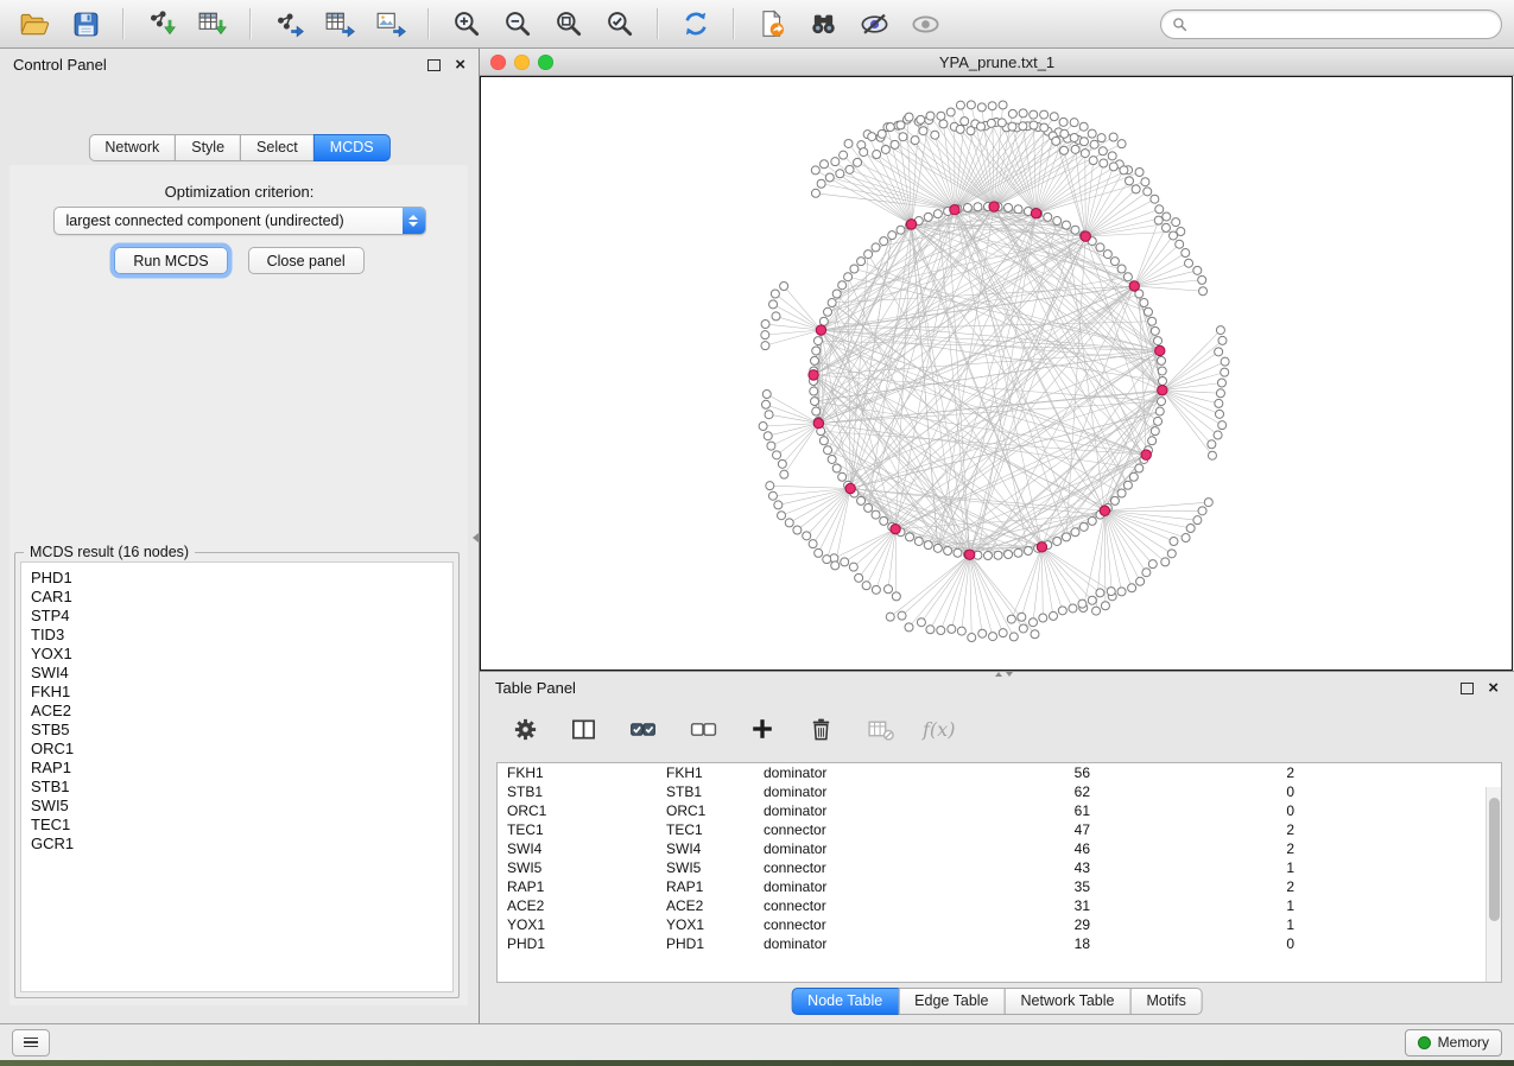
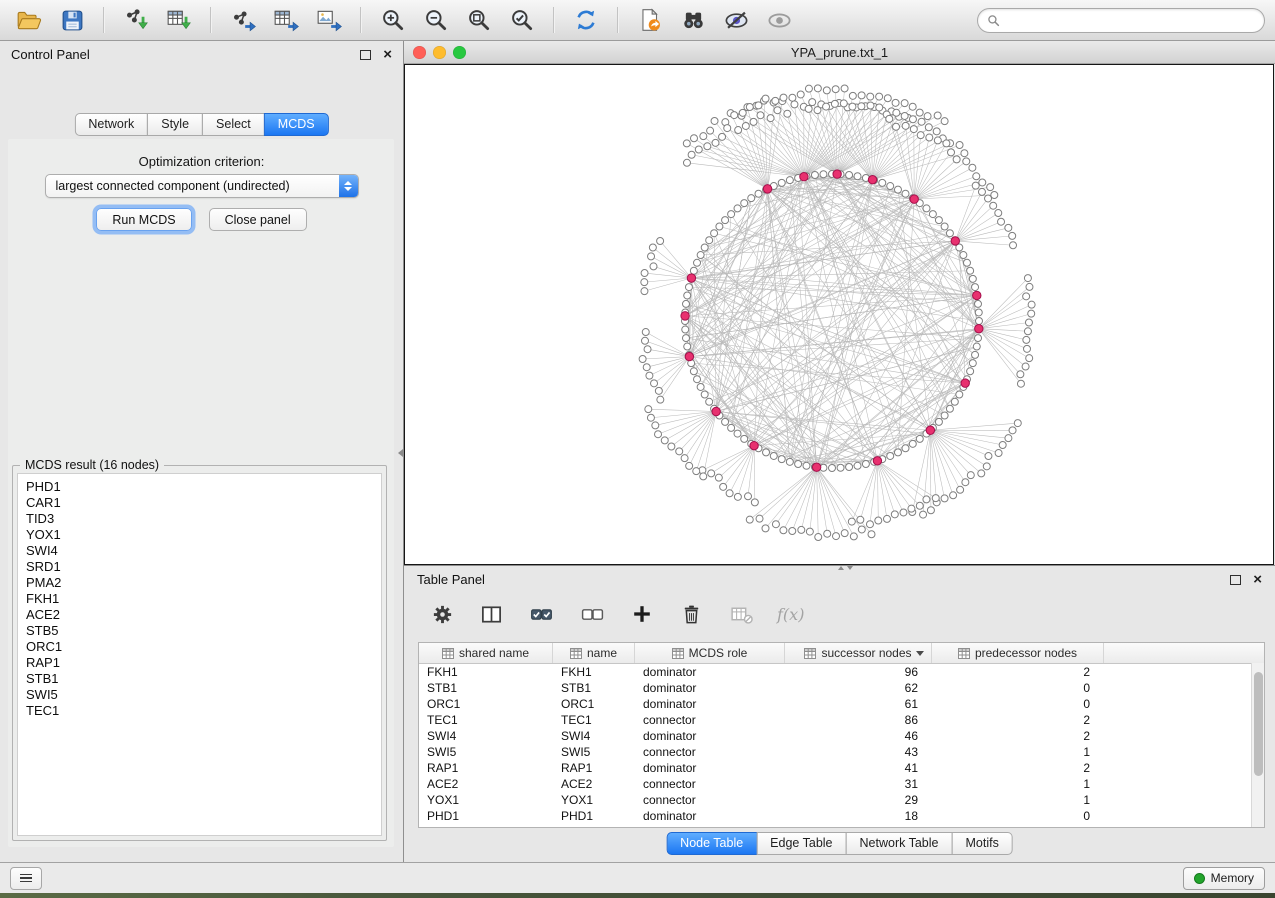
  Control Panel
  ×
  Network
  Style
  Select
  MCDS
  Optimization criterion:
  largest connected component (undirected)
  Run MCDS
  Close panel
  MCDS result (16 nodes)
  PHD1
  CAR1
- STP4
  TID3
  YOX1
  SWI4
+ SRD1
+ PMA2
  FKH1
  ACE2
  STB5
  ORC1
  RAP1
  STB1
  SWI5
  TEC1
- GCR1
  YPA_prune.txt_1
  Table Panel
  ×
  f(x)
+ shared name
+ name
+ MCDS role
+ successor nodes
+ predecessor nodes
  FKH1
  FKH1
  dominator
- 56
+ 96
  2
  STB1
  STB1
  dominator
  62
  0
  ORC1
  ORC1
  dominator
  61
  0
  TEC1
  TEC1
  connector
- 47
+ 86
  2
  SWI4
  SWI4
  dominator
  46
  2
  SWI5
  SWI5
  connector
  43
  1
  RAP1
  RAP1
  dominator
- 35
+ 41
  2
  ACE2
  ACE2
  connector
  31
  1
  YOX1
  YOX1
  connector
  29
  1
  PHD1
  PHD1
  dominator
  18
  0
  Node Table
  Edge Table
  Network Table
  Motifs
  Memory
